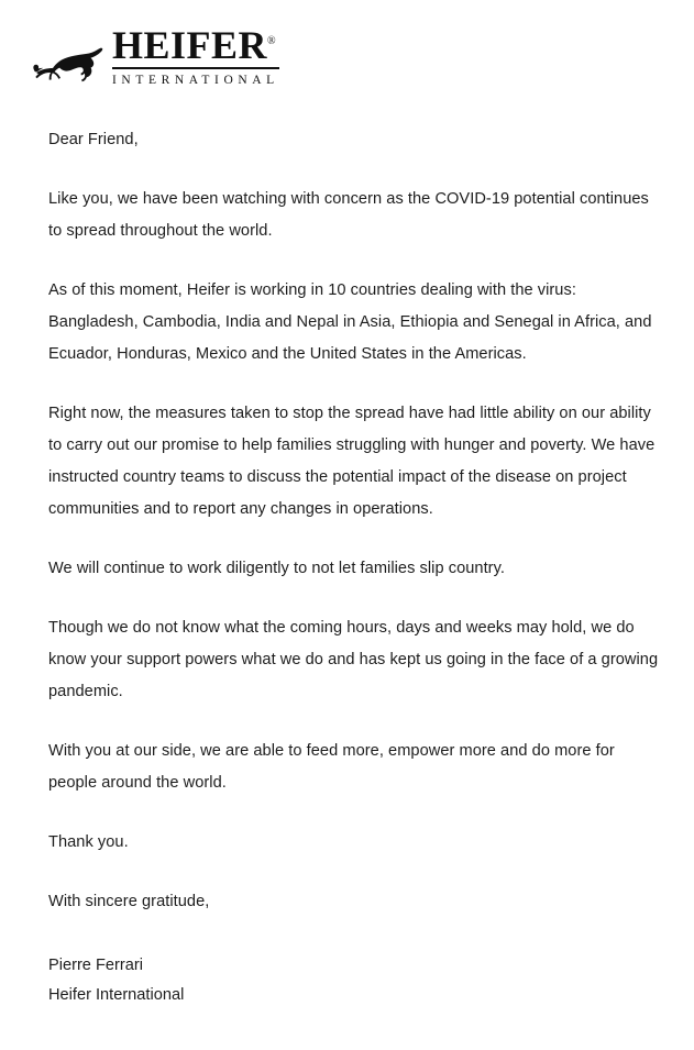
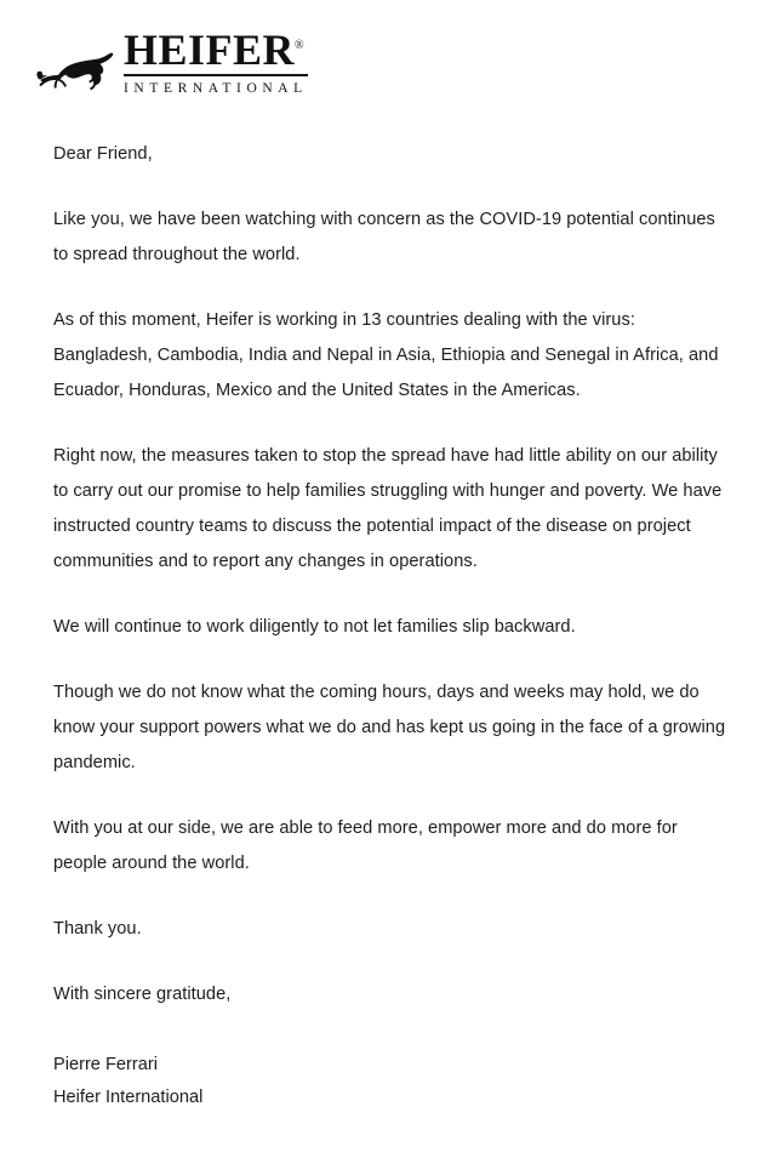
  HEIFER®
  INTERNATIONAL
  Dear Friend,
  Like you, we have been watching with concern as the COVID-19 potential continues to spread throughout the world.
- As of this moment, Heifer is working in 10 countries dealing with the virus: Bangladesh, Cambodia, India and Nepal in Asia, Ethiopia and Senegal in Africa, and Ecuador, Honduras, Mexico and the United States in the Americas.
+ As of this moment, Heifer is working in 13 countries dealing with the virus: Bangladesh, Cambodia, India and Nepal in Asia, Ethiopia and Senegal in Africa, and Ecuador, Honduras, Mexico and the United States in the Americas.
  Right now, the measures taken to stop the spread have had little ability on our ability to carry out our promise to help families struggling with hunger and poverty. We have instructed country teams to discuss the potential impact of the disease on project communities and to report any changes in operations.
- We will continue to work diligently to not let families slip country.
+ We will continue to work diligently to not let families slip backward.
  Though we do not know what the coming hours, days and weeks may hold, we do know your support powers what we do and has kept us going in the face of a growing pandemic.
  With you at our side, we are able to feed more, empower more and do more for people around the world.
  Thank you.
  With sincere gratitude,
  Pierre Ferrari
  Heifer International
